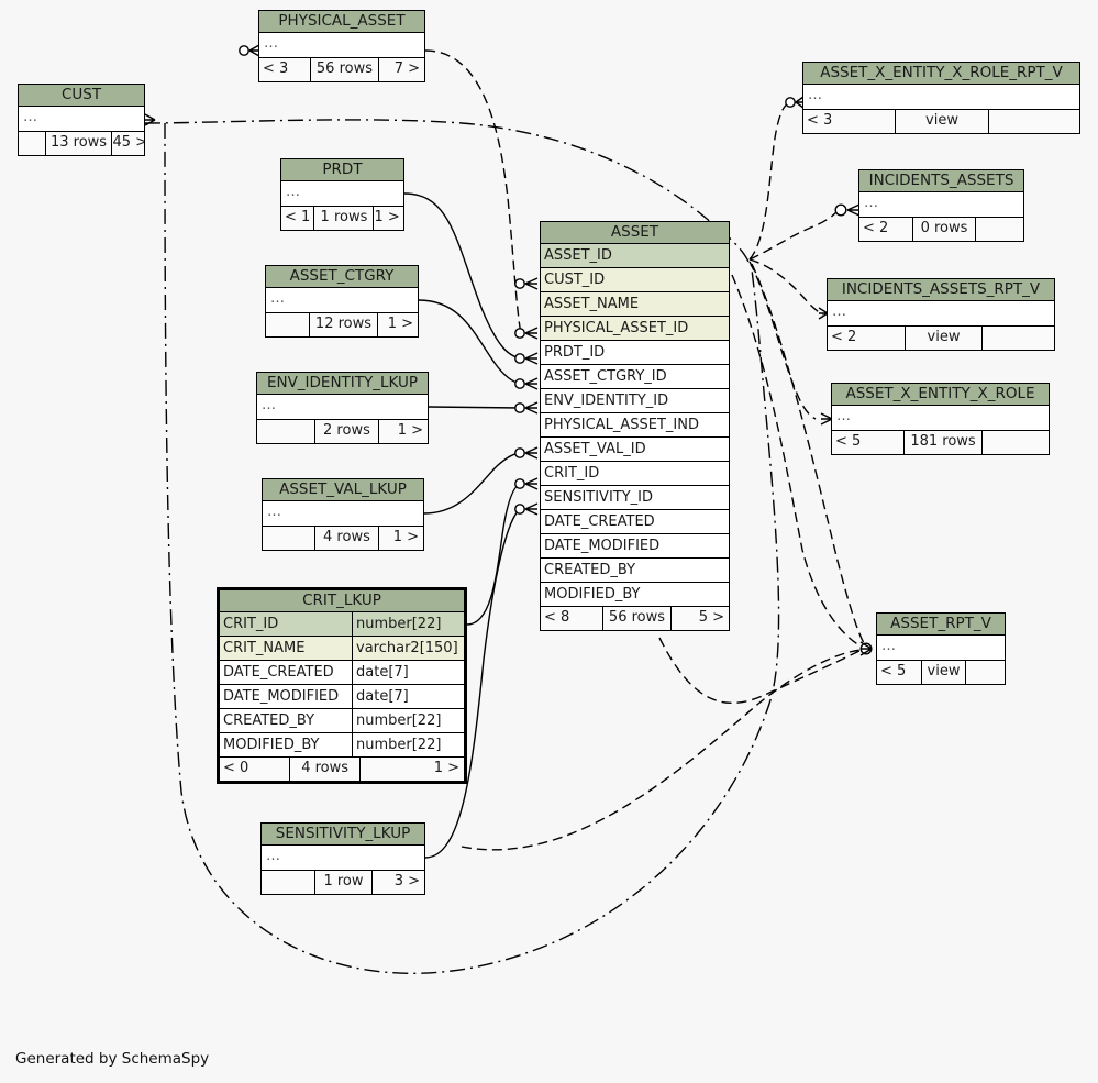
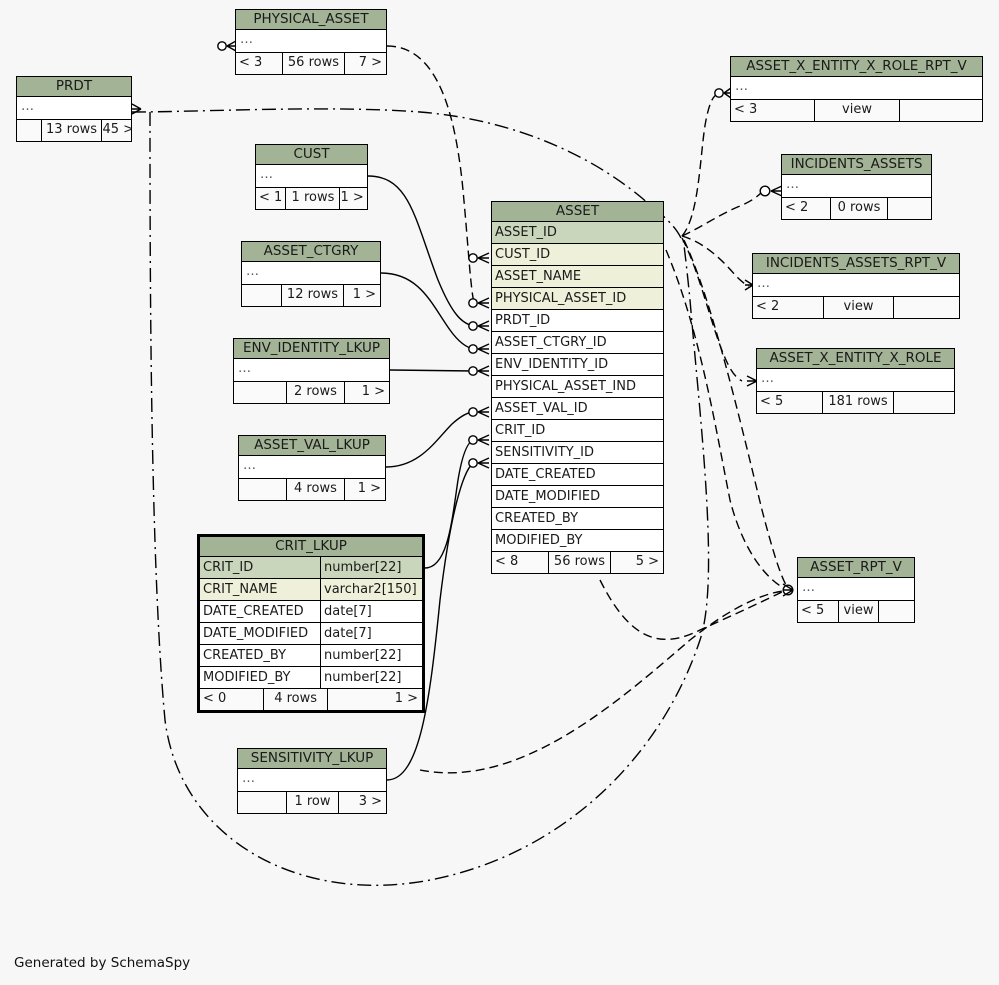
- CUST
+ PRDT
  …
  13 rows
  45 >
  PHYSICAL_ASSET
  …
  < 3
  56 rows
  7 >
- PRDT
+ CUST
  …
  < 1
  1 rows
  1 >
  ASSET_CTGRY
  …
  12 rows
  1 >
  ENV_IDENTITY_LKUP
  …
  2 rows
  1 >
  ASSET_VAL_LKUP
  …
  4 rows
  1 >
  SENSITIVITY_LKUP
  …
  1 row
  3 >
  ASSET
  ASSET_ID
  CUST_ID
  ASSET_NAME
  PHYSICAL_ASSET_ID
  PRDT_ID
  ASSET_CTGRY_ID
  ENV_IDENTITY_ID
  PHYSICAL_ASSET_IND
  ASSET_VAL_ID
  CRIT_ID
  SENSITIVITY_ID
  DATE_CREATED
  DATE_MODIFIED
  CREATED_BY
  MODIFIED_BY
  < 8
  56 rows
  5 >
  CRIT_LKUP
  CRIT_ID
  number[22]
  CRIT_NAME
  varchar2[150]
  DATE_CREATED
  date[7]
  DATE_MODIFIED
  date[7]
  CREATED_BY
  number[22]
  MODIFIED_BY
  number[22]
  < 0
  4 rows
  1 >
  ASSET_X_ENTITY_X_ROLE_RPT_V
  …
  < 3
  view
  INCIDENTS_ASSETS
  …
  < 2
  0 rows
  INCIDENTS_ASSETS_RPT_V
  …
  < 2
  view
  ASSET_X_ENTITY_X_ROLE
  …
  < 5
  181 rows
  ASSET_RPT_V
  …
  < 5
  view
  Generated by SchemaSpy
